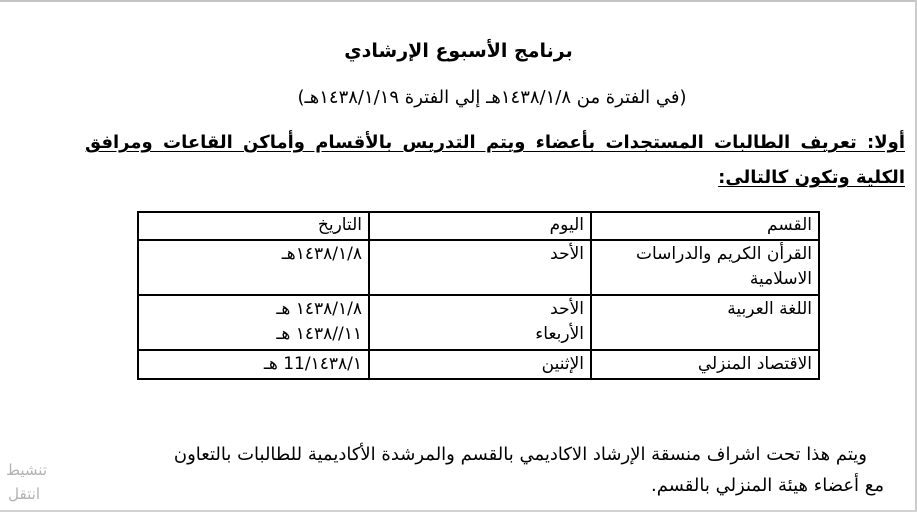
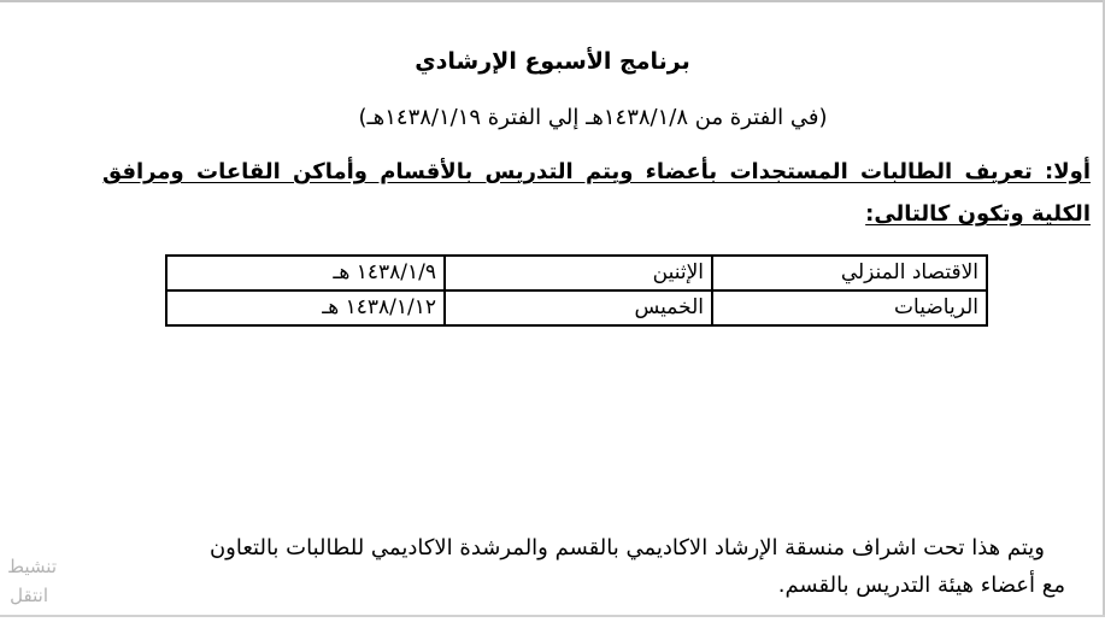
  برنامج الأسبوع الإرشادي
  (في الفترة من ١٤٣٨/١/٨هـ إلي الفترة ١٤٣٨/١/١٩هـ)
  أولا: تعريف الطالبات المستجدات بأعضاء ويتم التدريس بالأقسام وأماكن القاعات ومرافق
  الكلية وتكون كالتالى:
- القسم	اليوم	التاريخ
- القرأن الكريم والدراسات الاسلامية	الأحد	١٤٣٨/١/٨هـ
- اللغة العربية	الأحد الأربعاء	١٤٣٨/١/٨ هـ ١١//١٤٣٨ هـ
- الاقتصاد المنزلي	الإثنين	١٤٣٨/١/11 هـ
+ الاقتصاد المنزلي	الإثنين	١٤٣٨/١/٩ هـ
+ الرياضيات	الخميس	١٤٣٨/١/١٢ هـ
- ويتم هذا تحت اشراف منسقة الإرشاد الاكاديمي بالقسم والمرشدة الأكاديمية للطالبات بالتعاون
+ ويتم هذا تحت اشراف منسقة الإرشاد الاكاديمي بالقسم والمرشدة الاكاديمي للطالبات بالتعاون
- مع أعضاء هيئة المنزلي بالقسم.
+ مع أعضاء هيئة التدريس بالقسم.
  تنشيط
  انتقل
